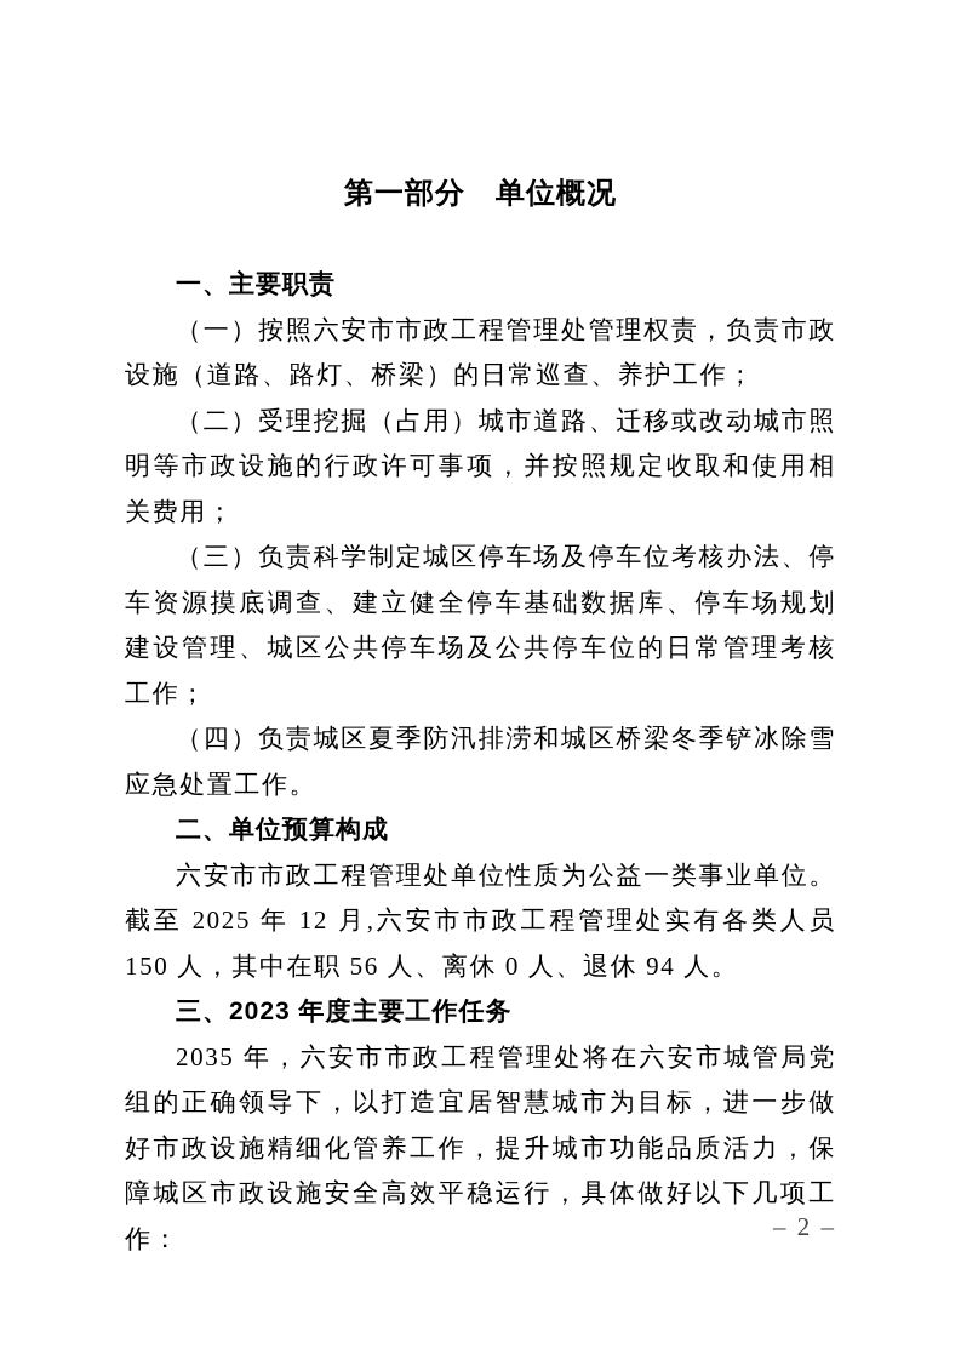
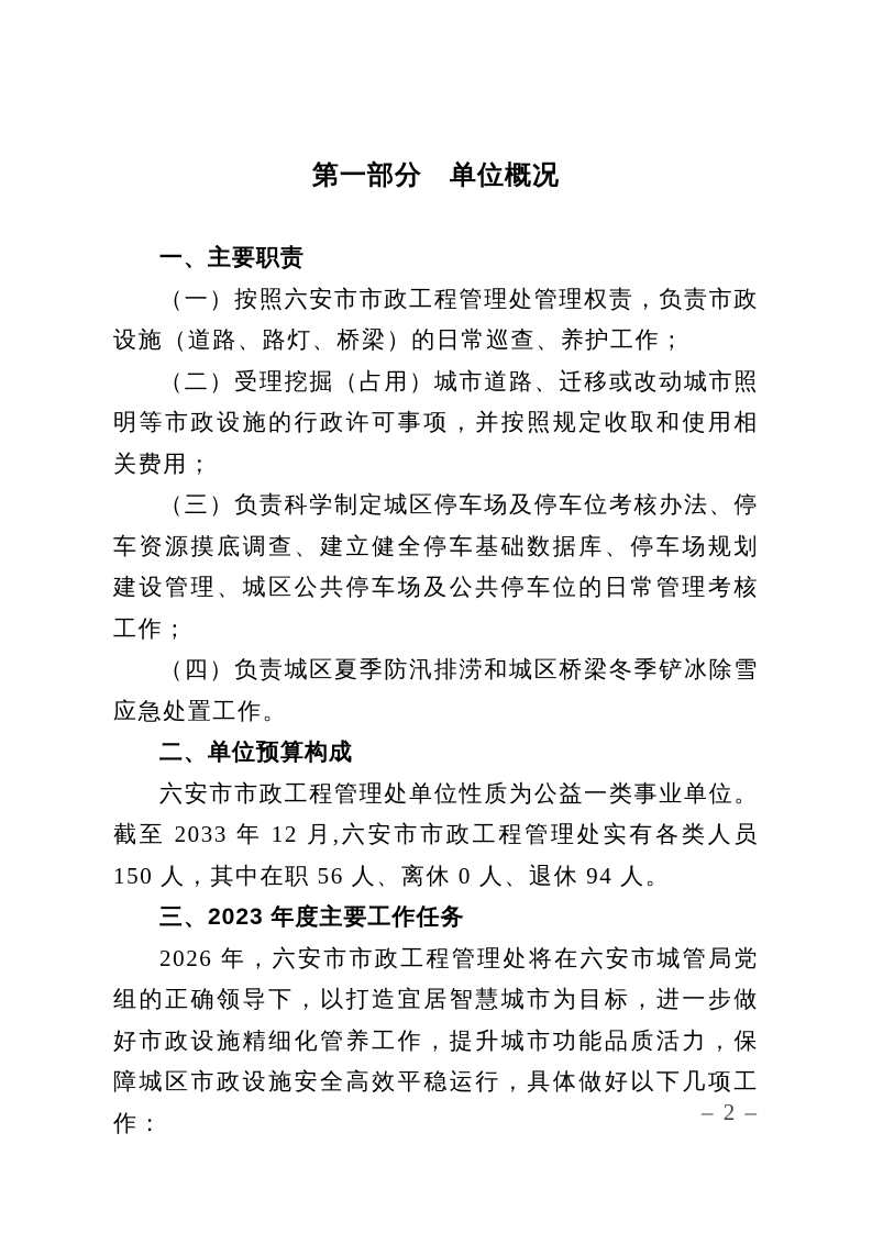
  第一部分 单位概况
  一、主要职责
  （一）按照六安市市政工程管理处管理权责，负责市政设施（道路、路灯、桥梁）的日常巡查、养护工作；
  （二）受理挖掘（占用）城市道路、迁移或改动城市照明等市政设施的行政许可事项，并按照规定收取和使用相关费用；
  （三）负责科学制定城区停车场及停车位考核办法、停车资源摸底调查、建立健全停车基础数据库、停车场规划建设管理、城区公共停车场及公共停车位的日常管理考核工作；
  （四）负责城区夏季防汛排涝和城区桥梁冬季铲冰除雪应急处置工作。
  二、单位预算构成
- 六安市市政工程管理处单位性质为公益一类事业单位。截至 2025 年 12 月,六安市市政工程管理处实有各类人员 150 人，其中在职 56 人、离休 0 人、退休 94 人。
+ 六安市市政工程管理处单位性质为公益一类事业单位。截至 2033 年 12 月,六安市市政工程管理处实有各类人员 150 人，其中在职 56 人、离休 0 人、退休 94 人。
  三、2023 年度主要工作任务
- 2035 年，六安市市政工程管理处将在六安市城管局党组的正确领导下，以打造宜居智慧城市为目标，进一步做好市政设施精细化管养工作，提升城市功能品质活力，保障城区市政设施安全高效平稳运行，具体做好以下几项工作：
+ 2026 年，六安市市政工程管理处将在六安市城管局党组的正确领导下，以打造宜居智慧城市为目标，进一步做好市政设施精细化管养工作，提升城市功能品质活力，保障城区市政设施安全高效平稳运行，具体做好以下几项工作：
  – 2 –
